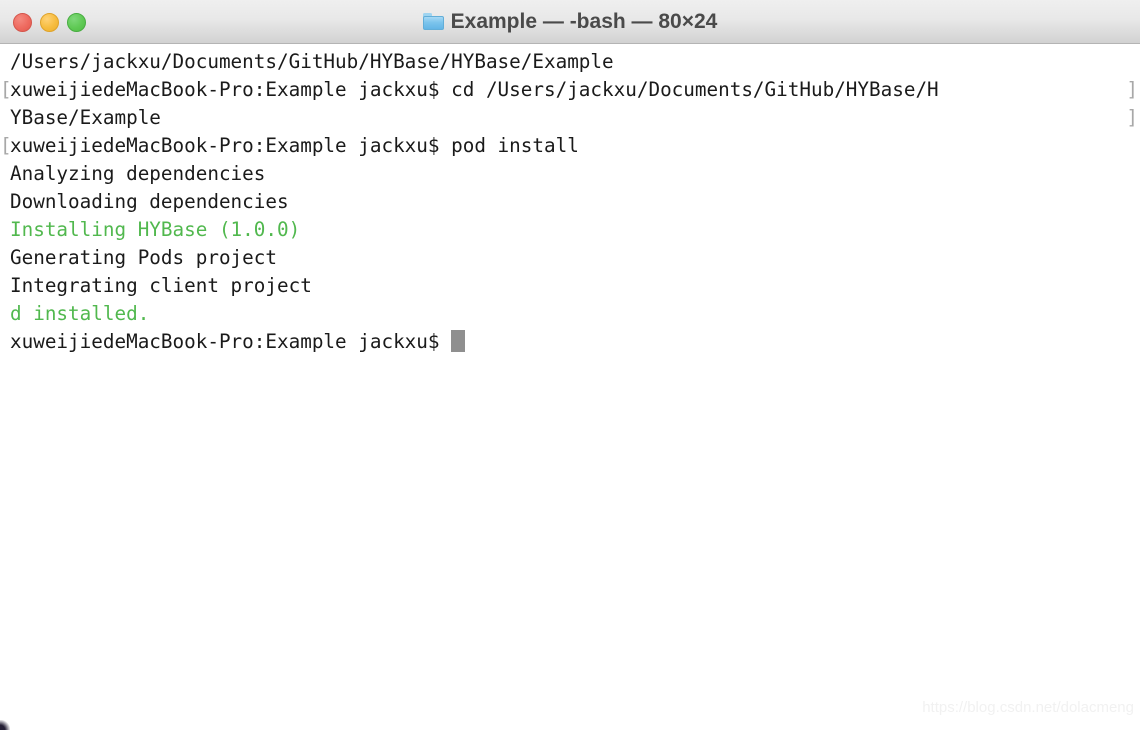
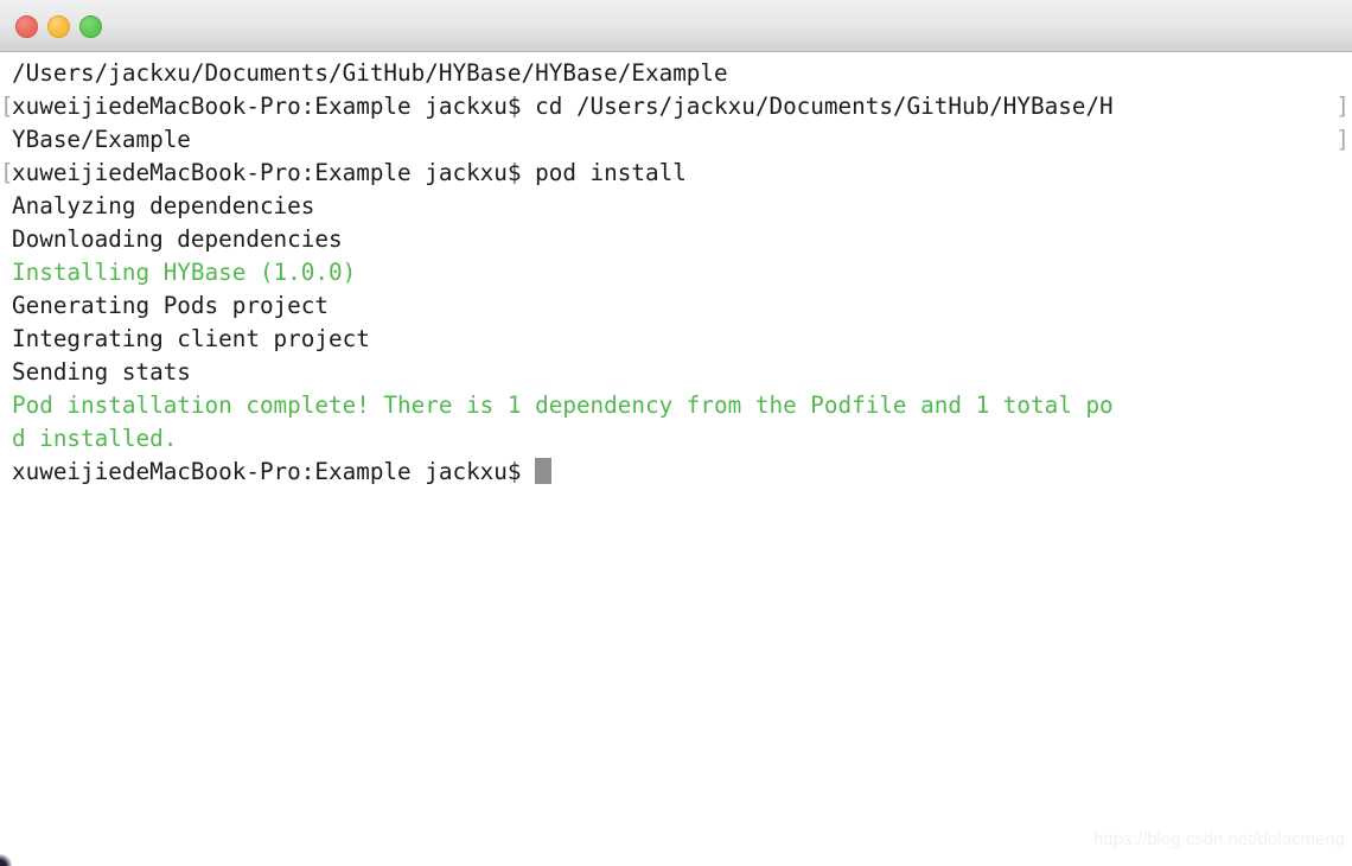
- Example — -bash — 80×24
  /Users/jackxu/Documents/GitHub/HYBase/HYBase/Example
  [
  xuweijiedeMacBook-Pro:Example jackxu$ cd /Users/jackxu/Documents/GitHub/HYBase/H
  ]
  YBase/Example
  ]
  [
  xuweijiedeMacBook-Pro:Example jackxu$ pod install
  Analyzing dependencies
  Downloading dependencies
  Installing HYBase (1.0.0)
  Generating Pods project
  Integrating client project
+ Sending stats
+ Pod installation complete! There is 1 dependency from the Podfile and 1 total po
  d installed.
  xuweijiedeMacBook-Pro:Example jackxu$
